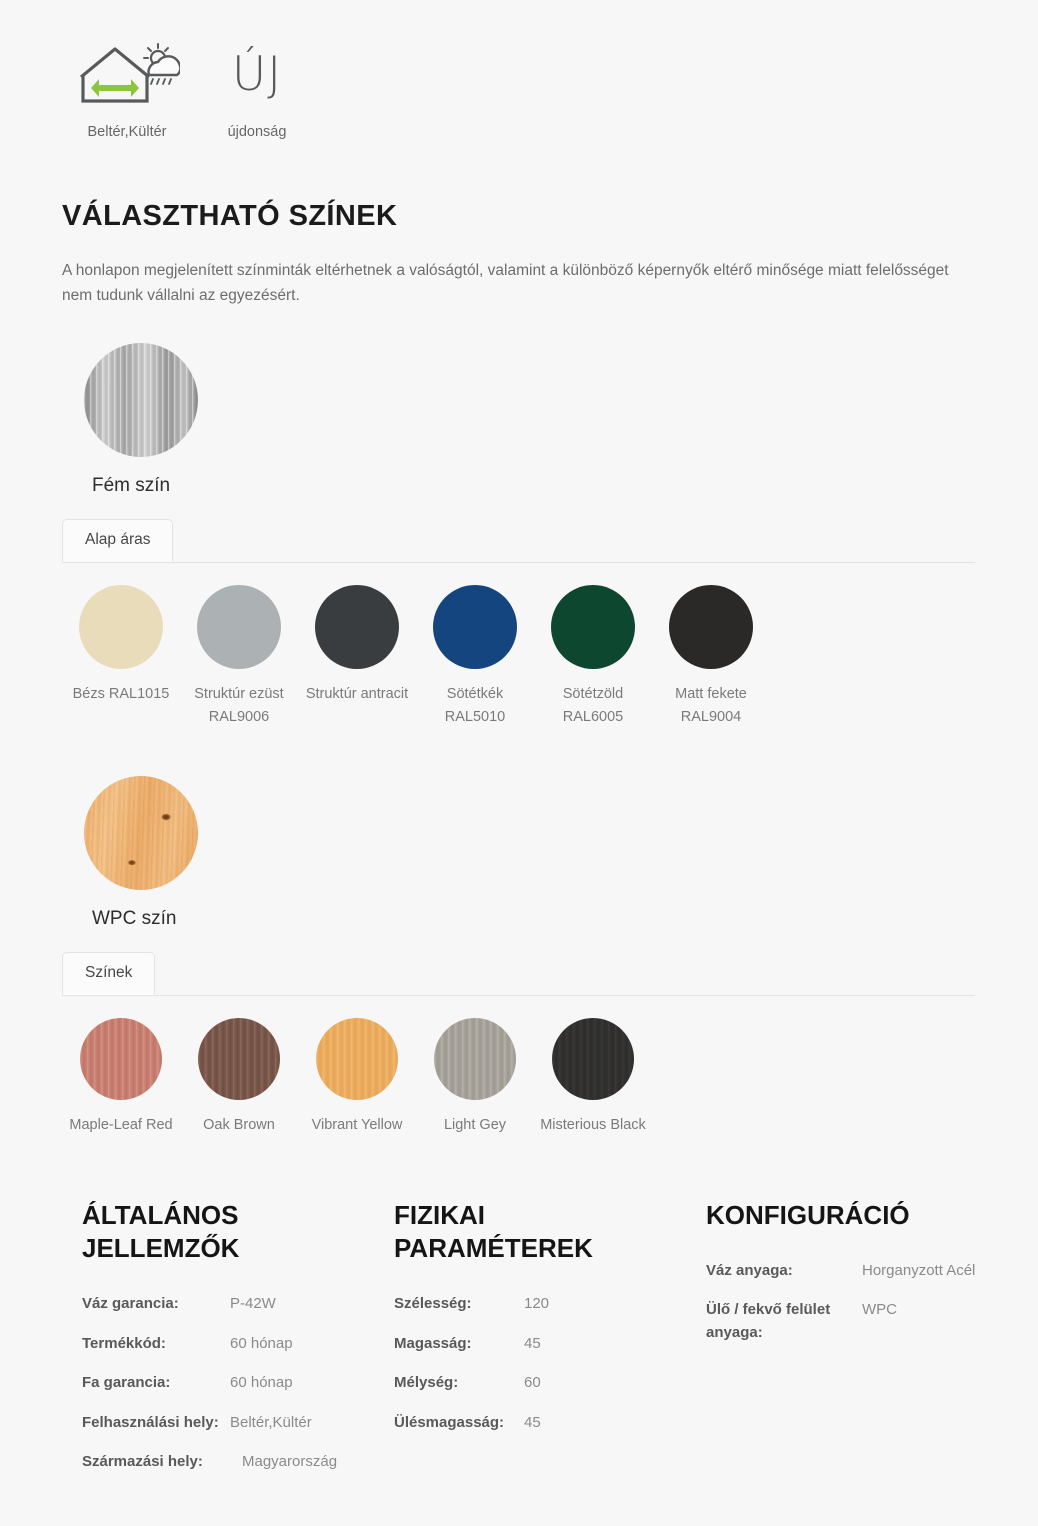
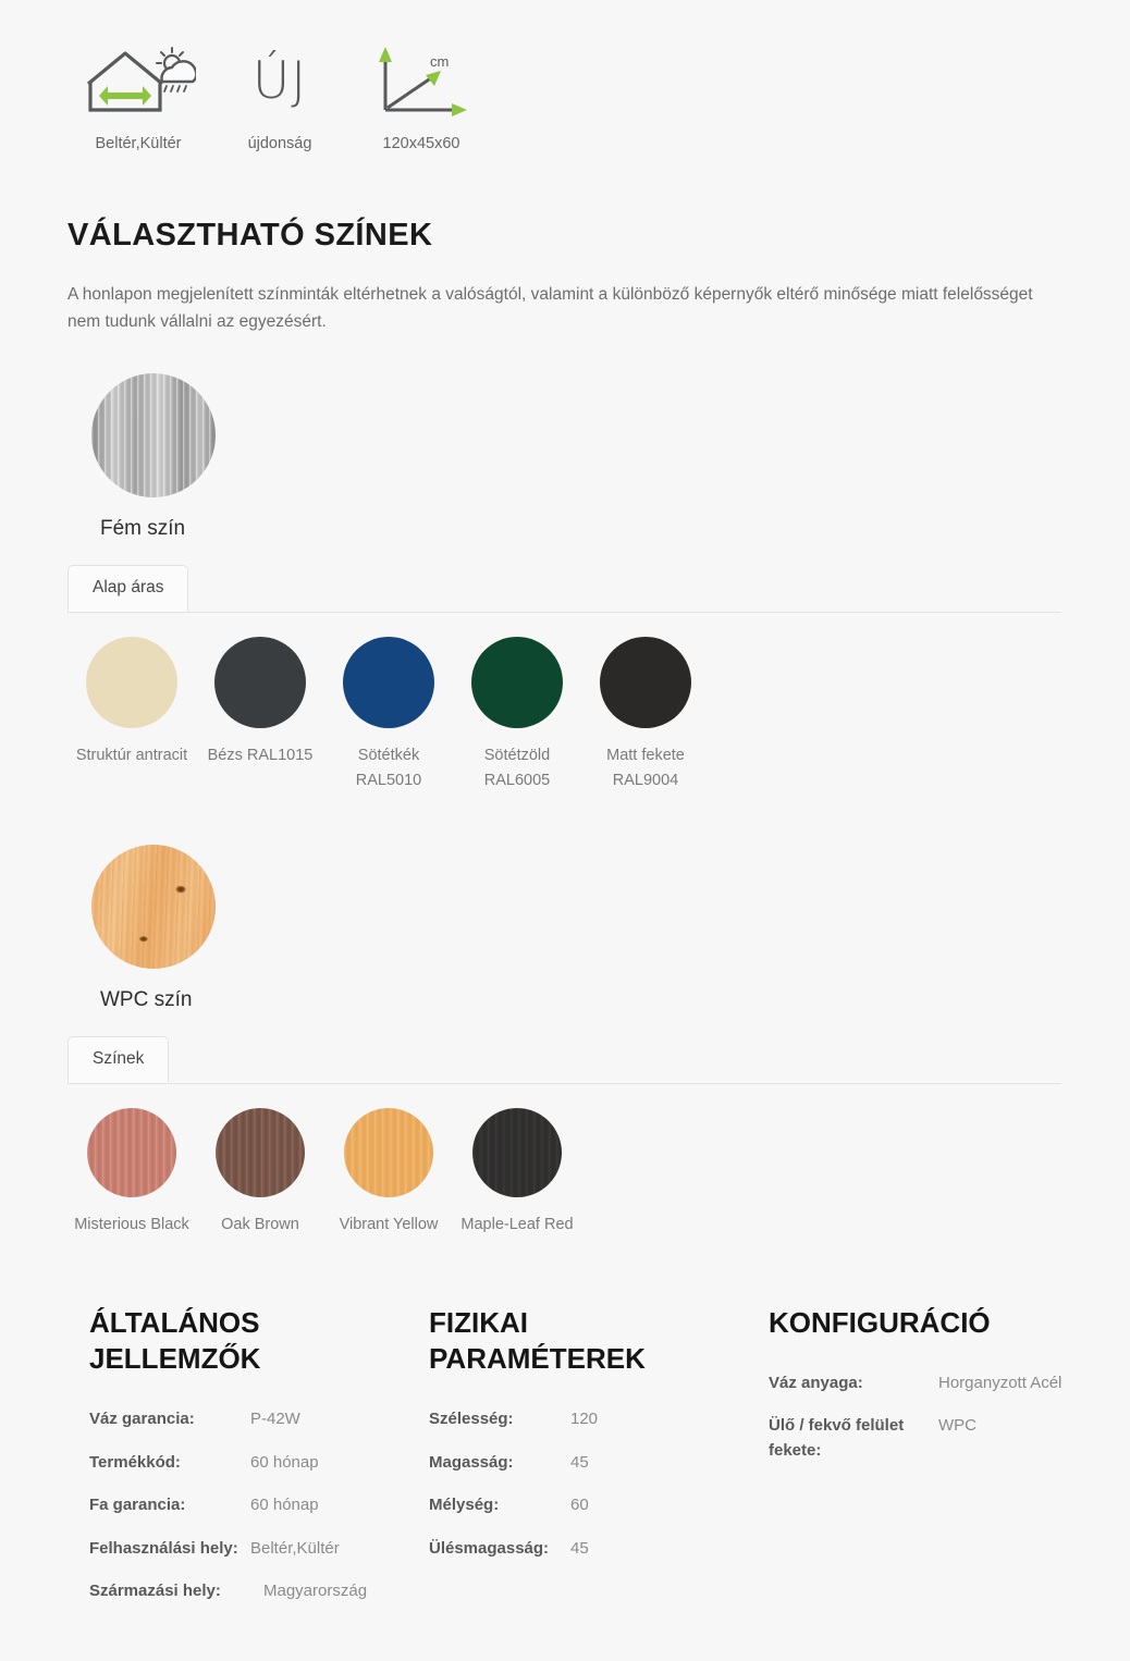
  Beltér,Kültér
  ÚJ
  újdonság
+ cm
+ 120x45x60
  VÁLASZTHATÓ SZÍNEK
  A honlapon megjelenített színminták eltérhetnek a valóságtól, valamint a különböző képernyők eltérő minősége miatt felelősséget nem tudunk vállalni az egyezésért.
  Fém szín
  Alap áras
- Bézs RAL1015
+ Struktúr antracit
- Struktúr ezüst
- RAL9006
- Struktúr antracit
+ Bézs RAL1015
  Sötétkék
  RAL5010
  Sötétzöld
  RAL6005
  Matt fekete
  RAL9004
  WPC szín
  Színek
- Maple-Leaf Red
+ Misterious Black
  Oak Brown
  Vibrant Yellow
- Light Gey
- Misterious Black
+ Maple-Leaf Red
  ÁLTALÁNOS JELLEMZŐK
  Váz garancia:
  P-42W
  Termékkód:
  60 hónap
  Fa garancia:
  60 hónap
  Felhasználási hely:
  Beltér,Kültér
  Származási hely:
  Magyarország
  FIZIKAI PARAMÉTEREK
  Szélesség:
  120
  Magasság:
  45
  Mélység:
  60
  Ülésmagasság:
  45
  KONFIGURÁCIÓ
  Váz anyaga:
  Horganyzott Acél
- Ülő / fekvő felület anyaga:
+ Ülő / fekvő felület fekete:
  WPC
